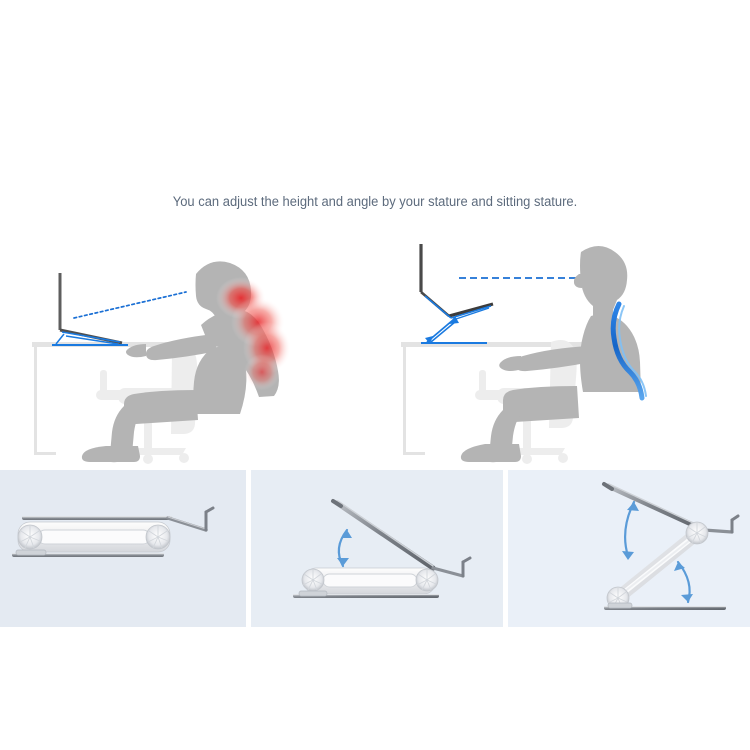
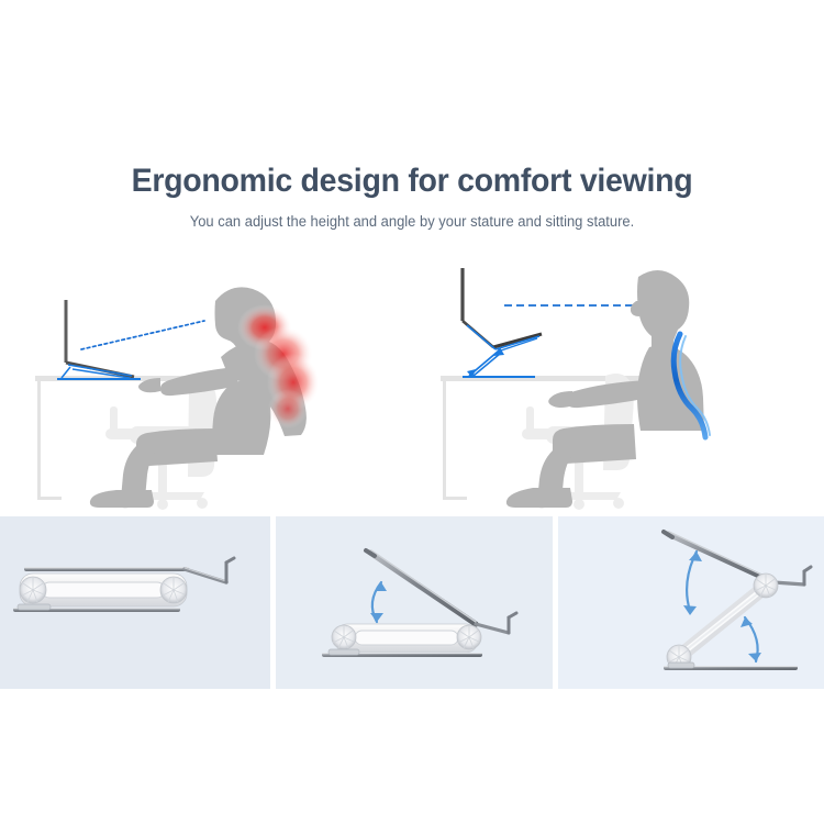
+ Ergonomic design for comfort viewing
  You can adjust the height and angle by your stature and sitting stature.
